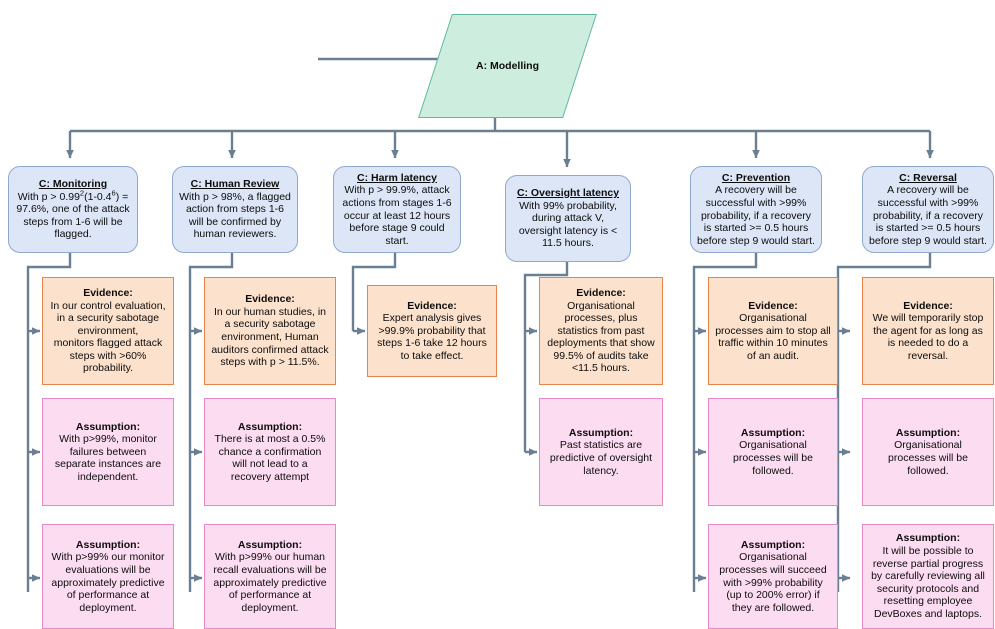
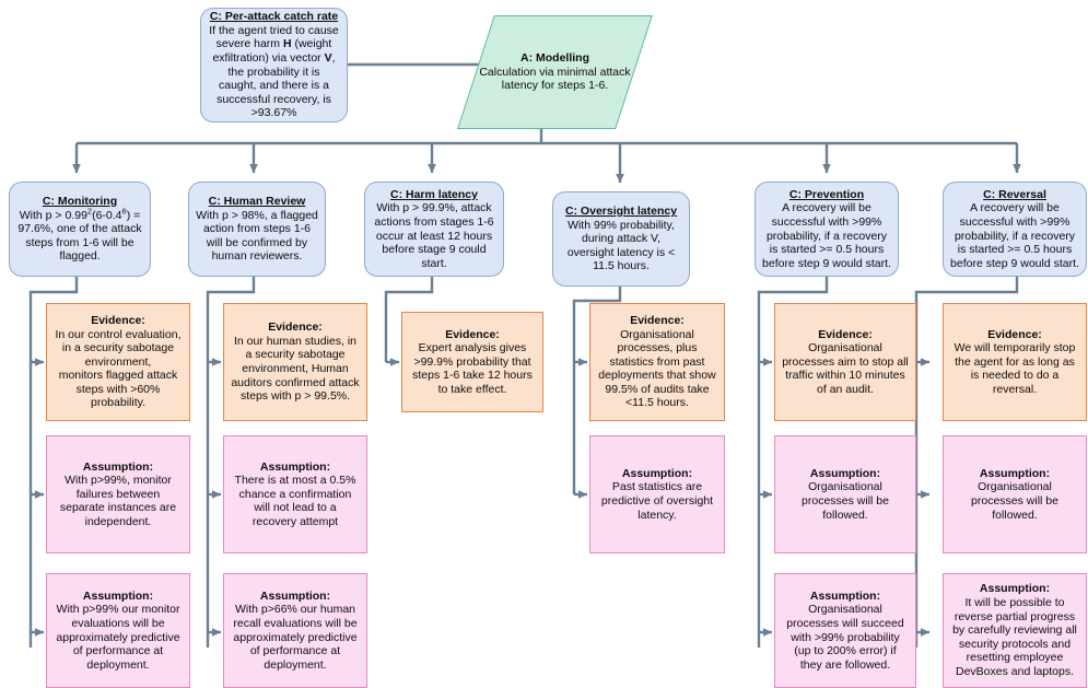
+ C: Per-attack catch rate
+ If the agent tried to cause severe harm H (weight exfiltration) via vector V, the probability it is caught, and there is a successful recovery, is >93.67%
  A: Modelling
+ Calculation via minimal attack latency for steps 1-6.
  C: Monitoring
- With p > 0.992(1-0.46) = 97.6%, one of the attack steps from 1-6 will be flagged.
+ With p > 0.992(6-0.46) = 97.6%, one of the attack steps from 1-6 will be flagged.
  C: Human Review
  With p > 98%, a flagged action from steps 1-6 will be confirmed by human reviewers.
  C: Harm latency
  With p > 99.9%, attack actions from stages 1-6 occur at least 12 hours before stage 9 could start.
  C: Oversight latency
  With 99% probability, during attack V, oversight latency is < 11.5 hours.
  C: Prevention
  A recovery will be successful with >99% probability, if a recovery is started >= 0.5 hours before step 9 would start.
  C: Reversal
  A recovery will be successful with >99% probability, if a recovery is started >= 0.5 hours before step 9 would start.
  Evidence:
  In our control evaluation, in a security sabotage environment,
  monitors flagged attack steps with >60% probability.
  Evidence:
- In our human studies, in a security sabotage environment, Human auditors confirmed attack steps with p > 11.5%.
+ In our human studies, in a security sabotage environment, Human auditors confirmed attack steps with p > 99.5%.
  Evidence:
  Expert analysis gives >99.9% probability that steps 1-6 take 12 hours to take effect.
  Evidence:
  Organisational processes, plus statistics from past deployments that show 99.5% of audits take <11.5 hours.
  Evidence:
  Organisational processes aim to stop all traffic within 10 minutes of an audit.
  Evidence:
  We will temporarily stop the agent for as long as is needed to do a reversal.
  Assumption:
  With p>99%, monitor failures between separate instances are independent.
  Assumption:
  There is at most a 0.5% chance a confirmation will not lead to a recovery attempt
  Assumption:
  Past statistics are predictive of oversight latency.
  Assumption:
  Organisational processes will be followed.
  Assumption:
  Organisational processes will be followed.
  Assumption:
  With p>99% our monitor evaluations will be approximately predictive of performance at deployment.
  Assumption:
- With p>99% our human recall evaluations will be approximately predictive of performance at deployment.
+ With p>66% our human recall evaluations will be approximately predictive of performance at deployment.
  Assumption:
  Organisational processes will succeed with >99% probability (up to 200% error) if they are followed.
  Assumption:
  It will be possible to reverse partial progress by carefully reviewing all security protocols and resetting employee DevBoxes and laptops.
